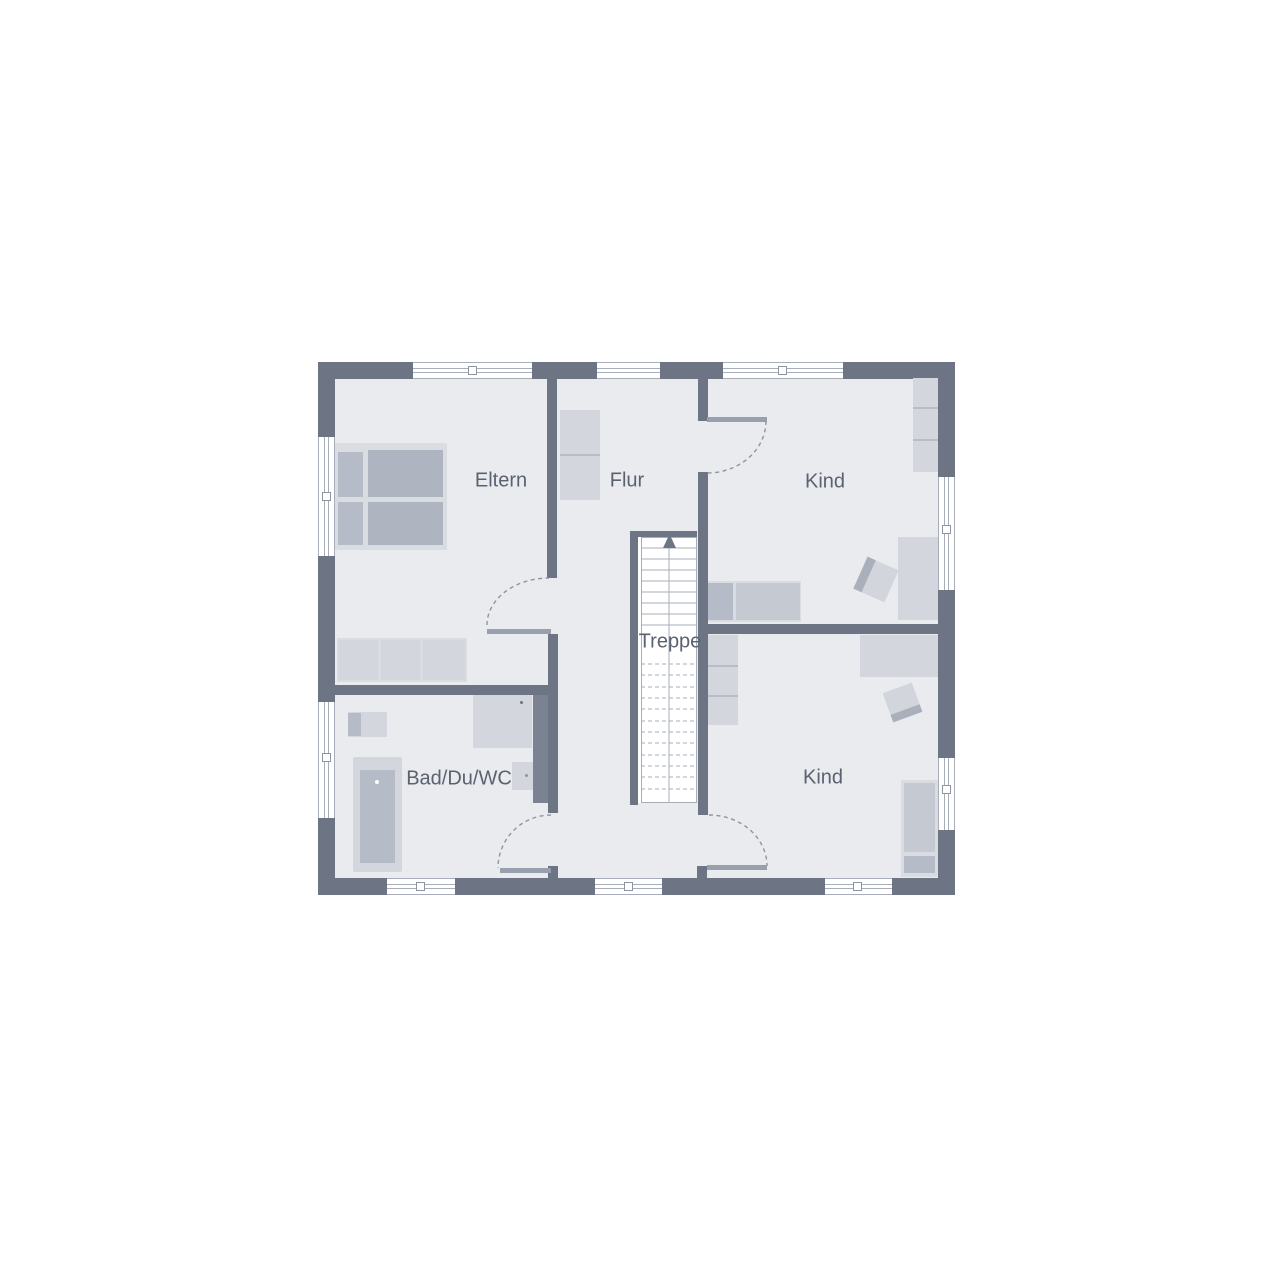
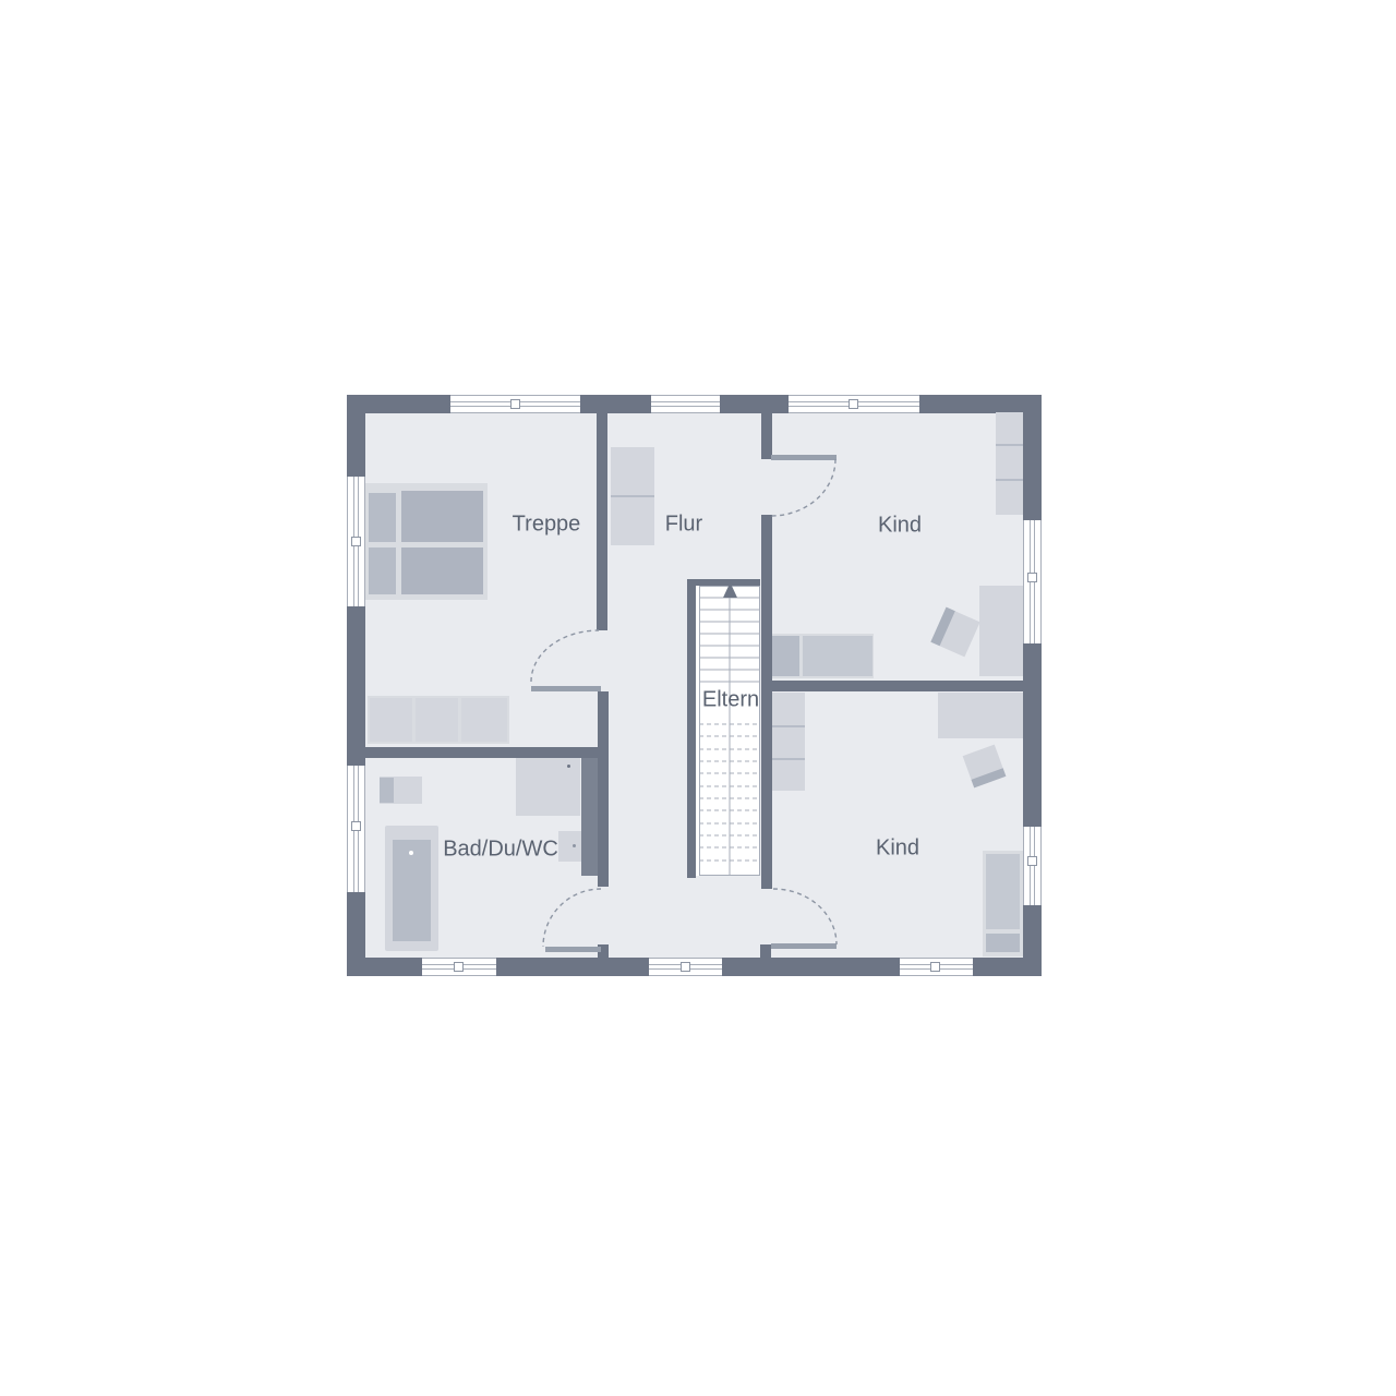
- Eltern
+ Treppe
  Flur
  Kind
- Treppe
+ Eltern
  Bad/Du/WC
  Kind
